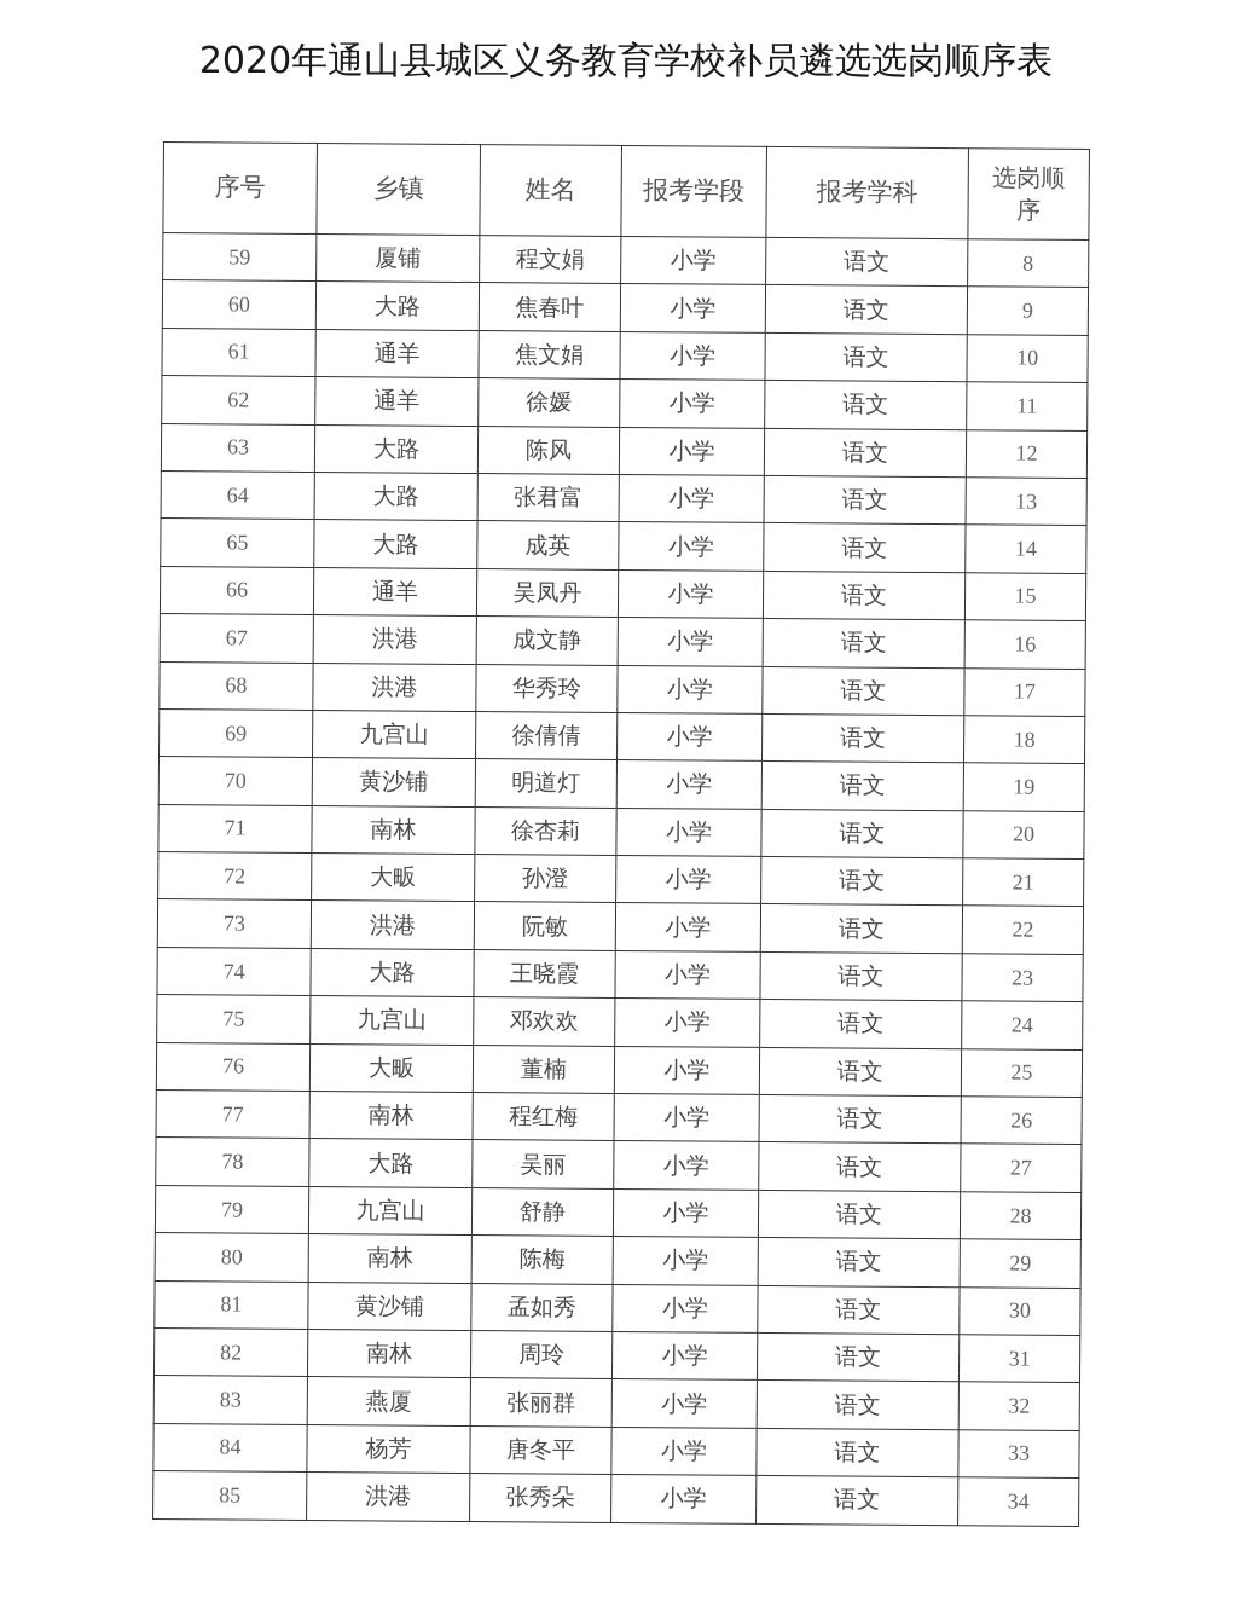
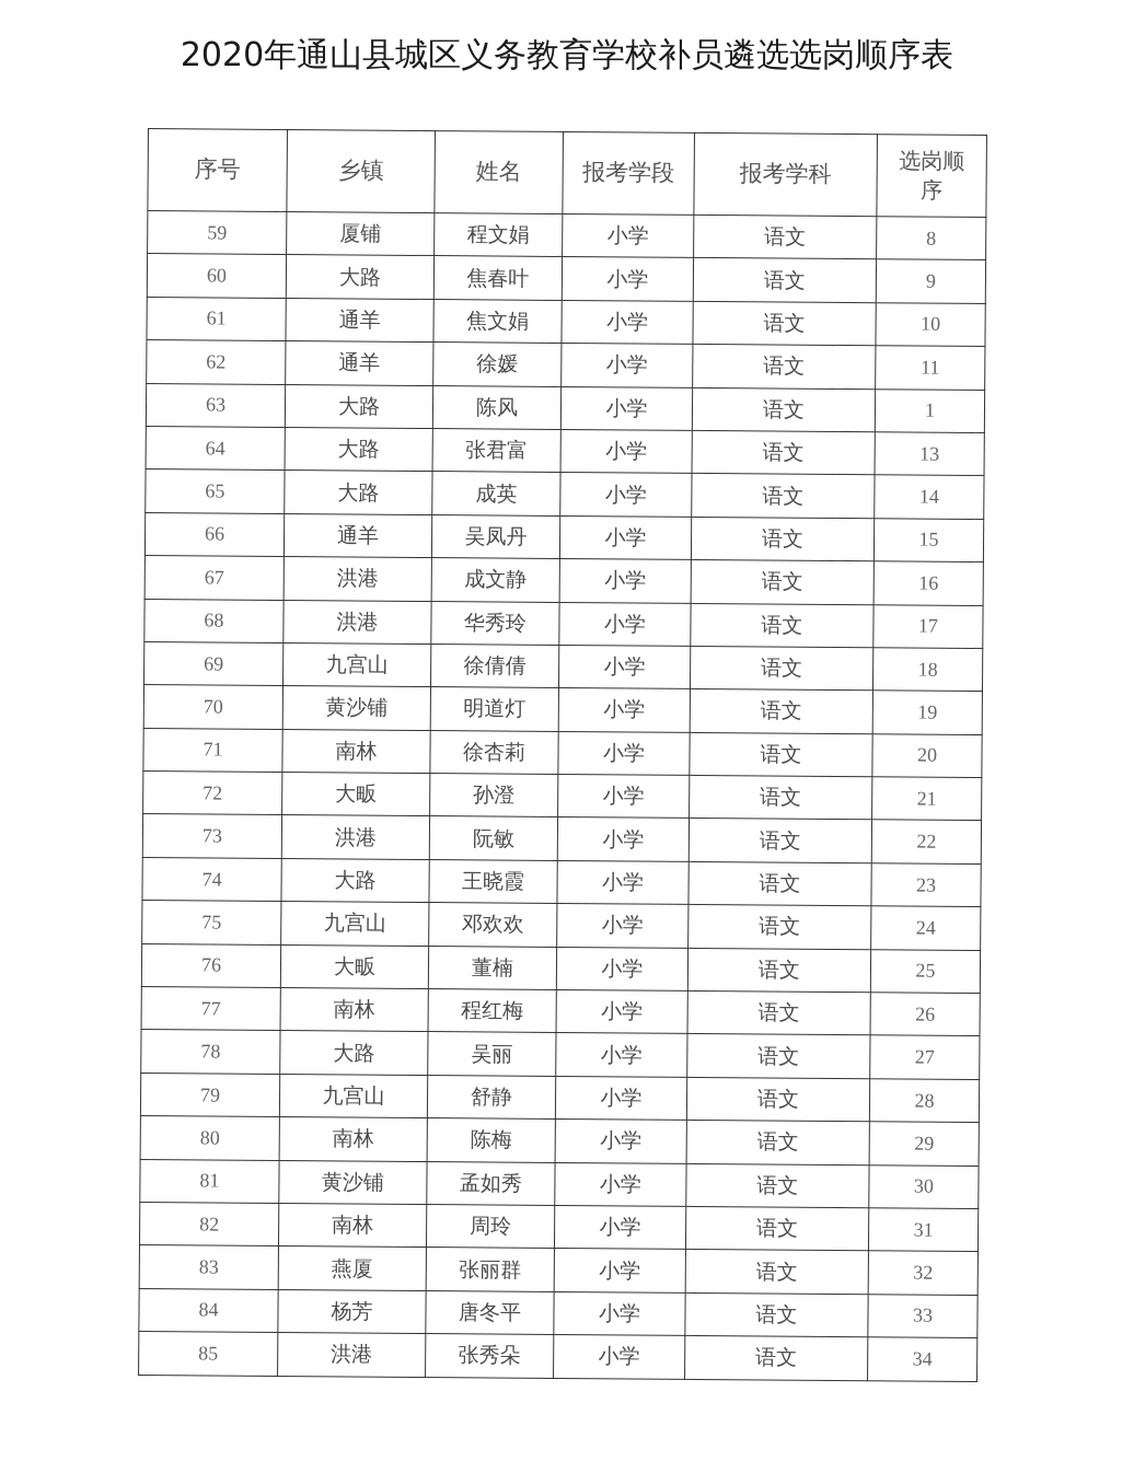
  2020年通山县城区义务教育学校补员遴选选岗顺序表
  序号	乡镇	姓名	报考学段	报考学科	选岗顺 序
  59	厦铺	程文娟	小学	语文	8
  60	大路	焦春叶	小学	语文	9
  61	通羊	焦文娟	小学	语文	10
  62	通羊	徐媛	小学	语文	11
- 63	大路	陈风	小学	语文	12
+ 63	大路	陈风	小学	语文	1
  64	大路	张君富	小学	语文	13
  65	大路	成英	小学	语文	14
  66	通羊	吴凤丹	小学	语文	15
  67	洪港	成文静	小学	语文	16
  68	洪港	华秀玲	小学	语文	17
  69	九宫山	徐倩倩	小学	语文	18
  70	黄沙铺	明道灯	小学	语文	19
  71	南林	徐杏莉	小学	语文	20
  72	大畈	孙澄	小学	语文	21
  73	洪港	阮敏	小学	语文	22
  74	大路	王晓霞	小学	语文	23
  75	九宫山	邓欢欢	小学	语文	24
  76	大畈	董楠	小学	语文	25
  77	南林	程红梅	小学	语文	26
  78	大路	吴丽	小学	语文	27
  79	九宫山	舒静	小学	语文	28
  80	南林	陈梅	小学	语文	29
  81	黄沙铺	孟如秀	小学	语文	30
  82	南林	周玲	小学	语文	31
  83	燕厦	张丽群	小学	语文	32
  84	杨芳	唐冬平	小学	语文	33
  85	洪港	张秀朵	小学	语文	34
